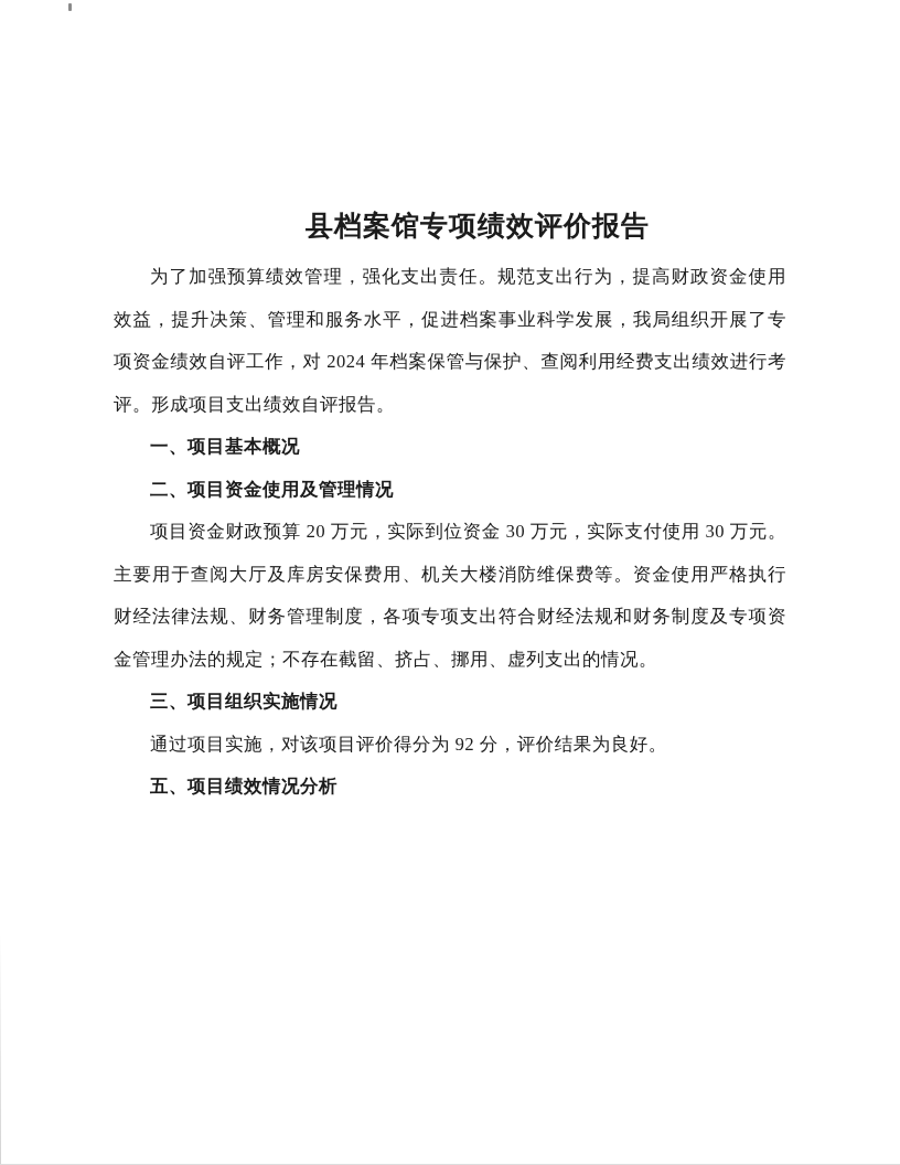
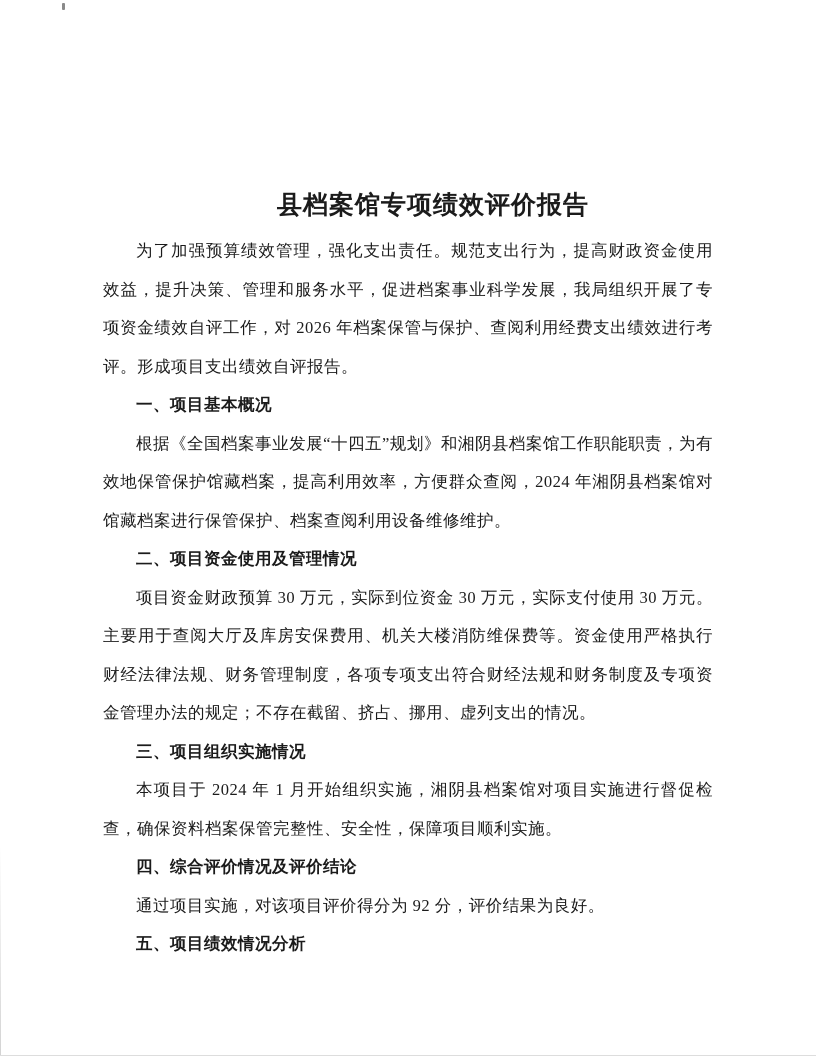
  县档案馆专项绩效评价报告
- 为了加强预算绩效管理，强化支出责任。规范支出行为，提高财政资金使用效益，提升决策、管理和服务水平，促进档案事业科学发展，我局组织开展了专项资金绩效自评工作，对 2024 年档案保管与保护、查阅利用经费支出绩效进行考评。形成项目支出绩效自评报告。
+ 为了加强预算绩效管理，强化支出责任。规范支出行为，提高财政资金使用效益，提升决策、管理和服务水平，促进档案事业科学发展，我局组织开展了专项资金绩效自评工作，对 2026 年档案保管与保护、查阅利用经费支出绩效进行考评。形成项目支出绩效自评报告。
  一、项目基本概况
+ 根据《全国档案事业发展“十四五”规划》和湘阴县档案馆工作职能职责，为有效地保管保护馆藏档案，提高利用效率，方便群众查阅，2024 年湘阴县档案馆对馆藏档案进行保管保护、档案查阅利用设备维修维护。
  二、项目资金使用及管理情况
- 项目资金财政预算 20 万元，实际到位资金 30 万元，实际支付使用 30 万元。主要用于查阅大厅及库房安保费用、机关大楼消防维保费等。资金使用严格执行财经法律法规、财务管理制度，各项专项支出符合财经法规和财务制度及专项资金管理办法的规定；不存在截留、挤占、挪用、虚列支出的情况。
+ 项目资金财政预算 30 万元，实际到位资金 30 万元，实际支付使用 30 万元。主要用于查阅大厅及库房安保费用、机关大楼消防维保费等。资金使用严格执行财经法律法规、财务管理制度，各项专项支出符合财经法规和财务制度及专项资金管理办法的规定；不存在截留、挤占、挪用、虚列支出的情况。
  三、项目组织实施情况
+ 本项目于 2024 年 1 月开始组织实施，湘阴县档案馆对项目实施进行督促检查，确保资料档案保管完整性、安全性，保障项目顺利实施。
+ 四、综合评价情况及评价结论
  通过项目实施，对该项目评价得分为 92 分，评价结果为良好。
  五、项目绩效情况分析
